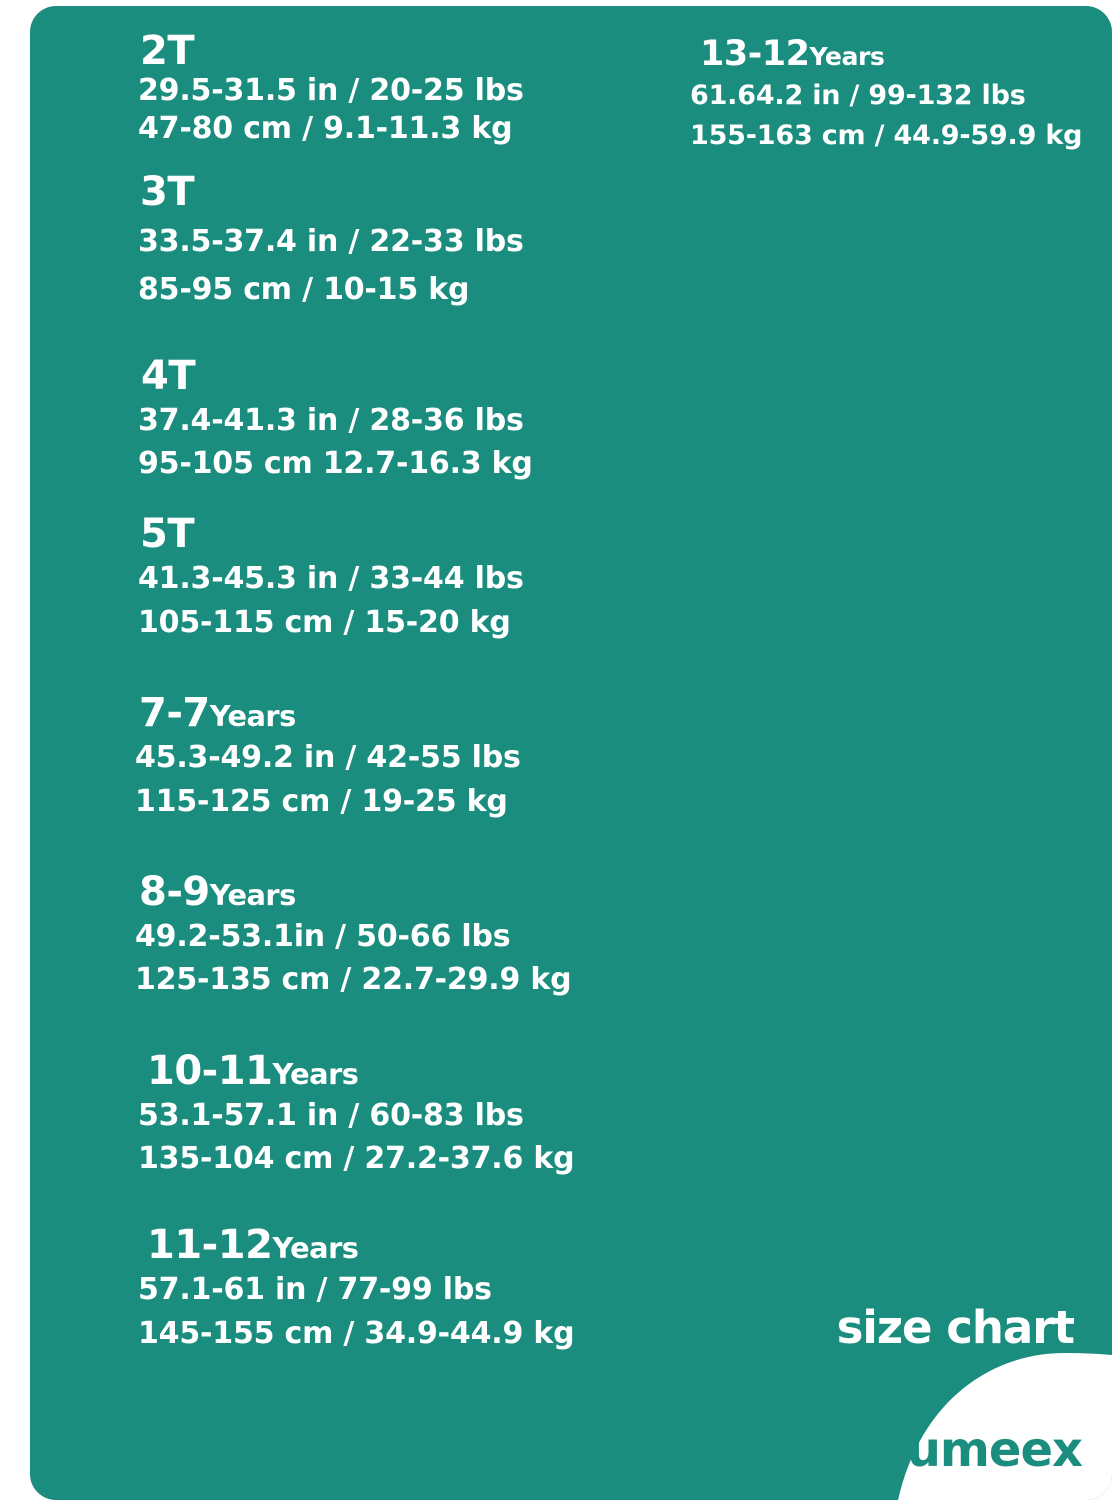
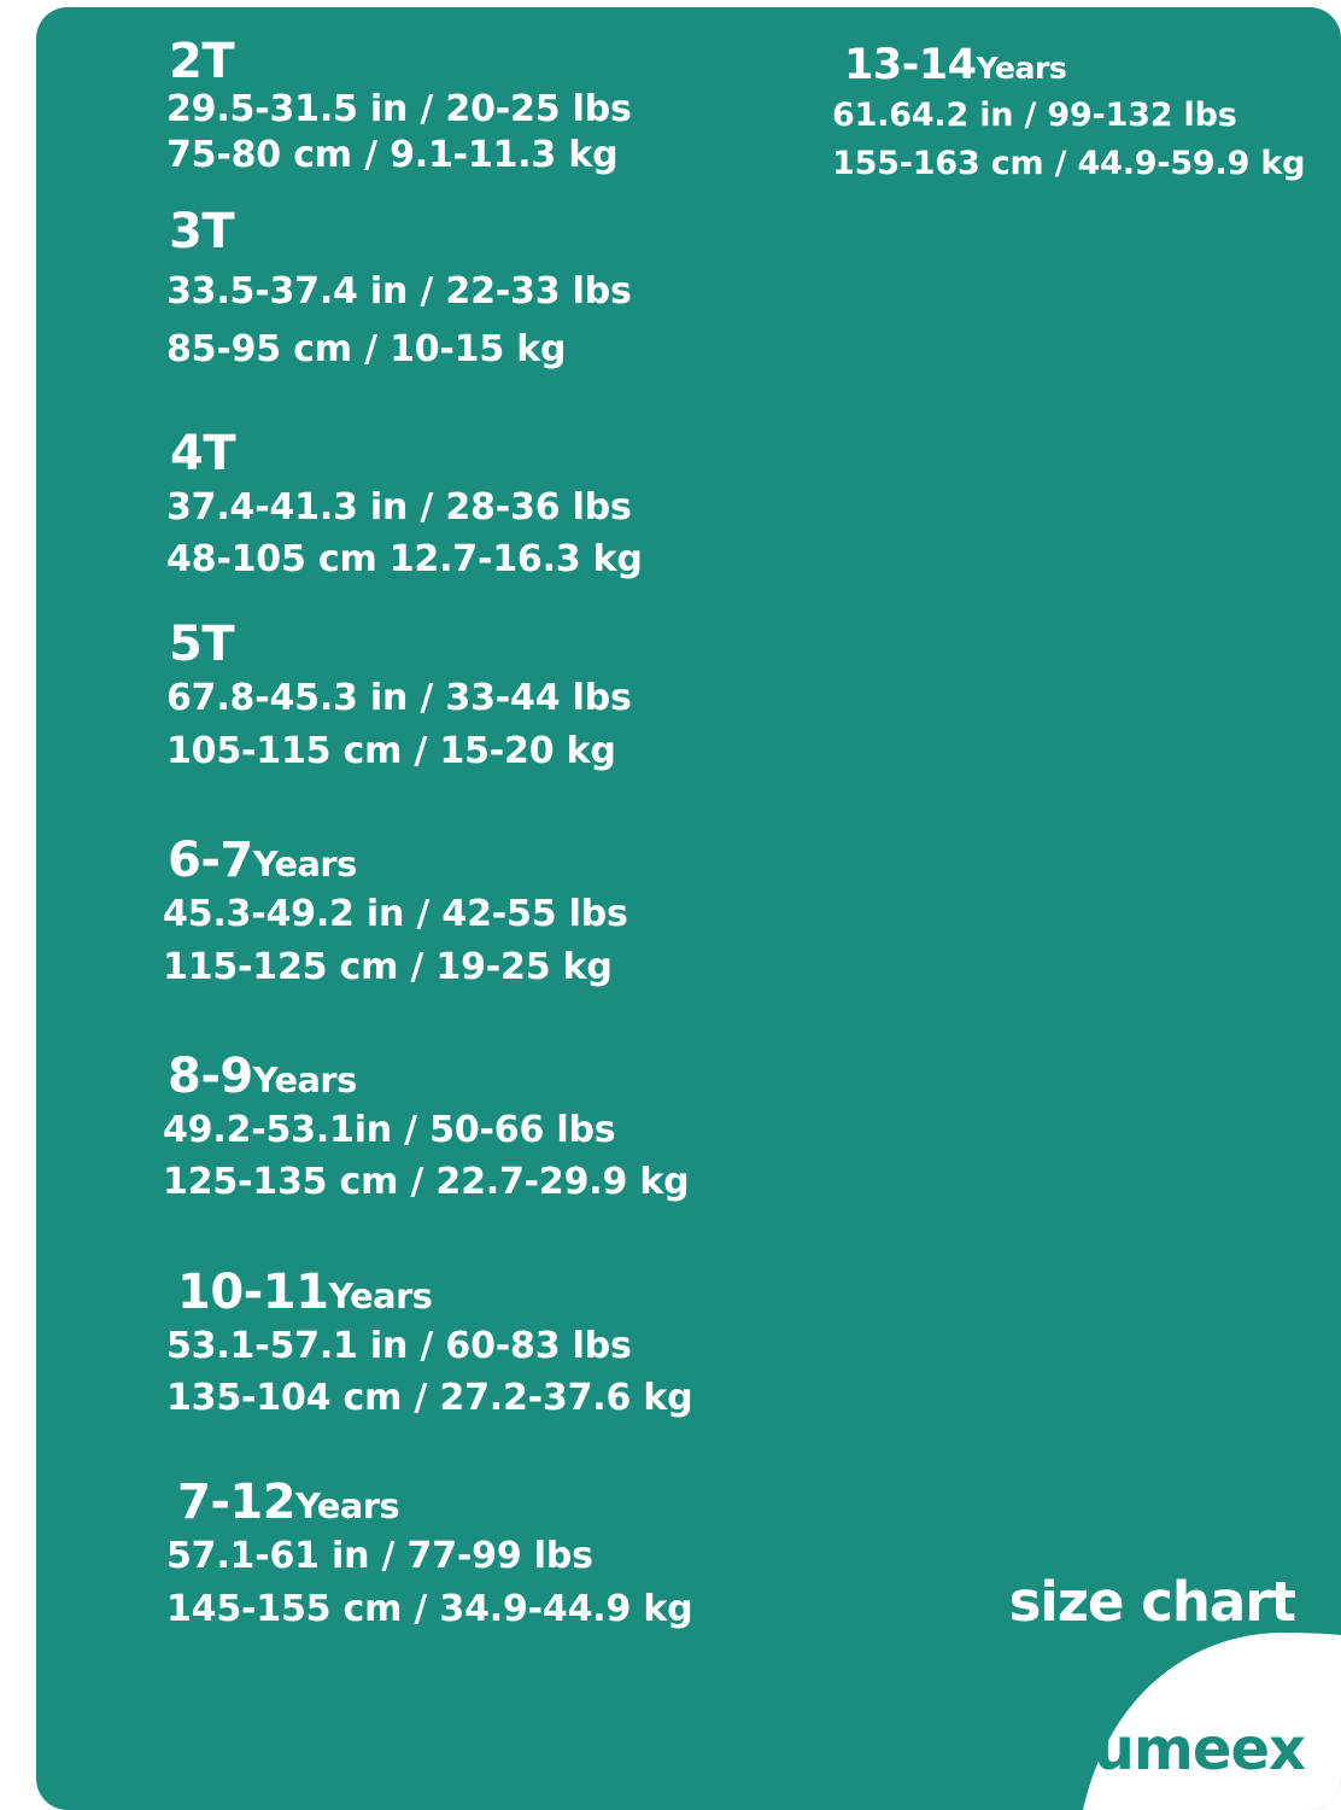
  2T
  29.5-31.5 in / 20-25 lbs
- 47-80 cm / 9.1-11.3 kg
+ 75-80 cm / 9.1-11.3 kg
  3T
  33.5-37.4 in / 22-33 lbs
  85-95 cm / 10-15 kg
  4T
  37.4-41.3 in / 28-36 lbs
- 95-105 cm 12.7-16.3 kg
+ 48-105 cm 12.7-16.3 kg
  5T
- 41.3-45.3 in / 33-44 lbs
+ 67.8-45.3 in / 33-44 lbs
  105-115 cm / 15-20 kg
- 7-7Years
+ 6-7Years
  45.3-49.2 in / 42-55 lbs
  115-125 cm / 19-25 kg
  8-9Years
  49.2-53.1in / 50-66 lbs
  125-135 cm / 22.7-29.9 kg
  10-11Years
  53.1-57.1 in / 60-83 lbs
  135-104 cm / 27.2-37.6 kg
- 11-12Years
+ 7-12Years
  57.1-61 in / 77-99 lbs
  145-155 cm / 34.9-44.9 kg
- 13-12Years
+ 13-14Years
  61.64.2 in / 99-132 lbs
  155-163 cm / 44.9-59.9 kg
  size chart
  Bumeex
